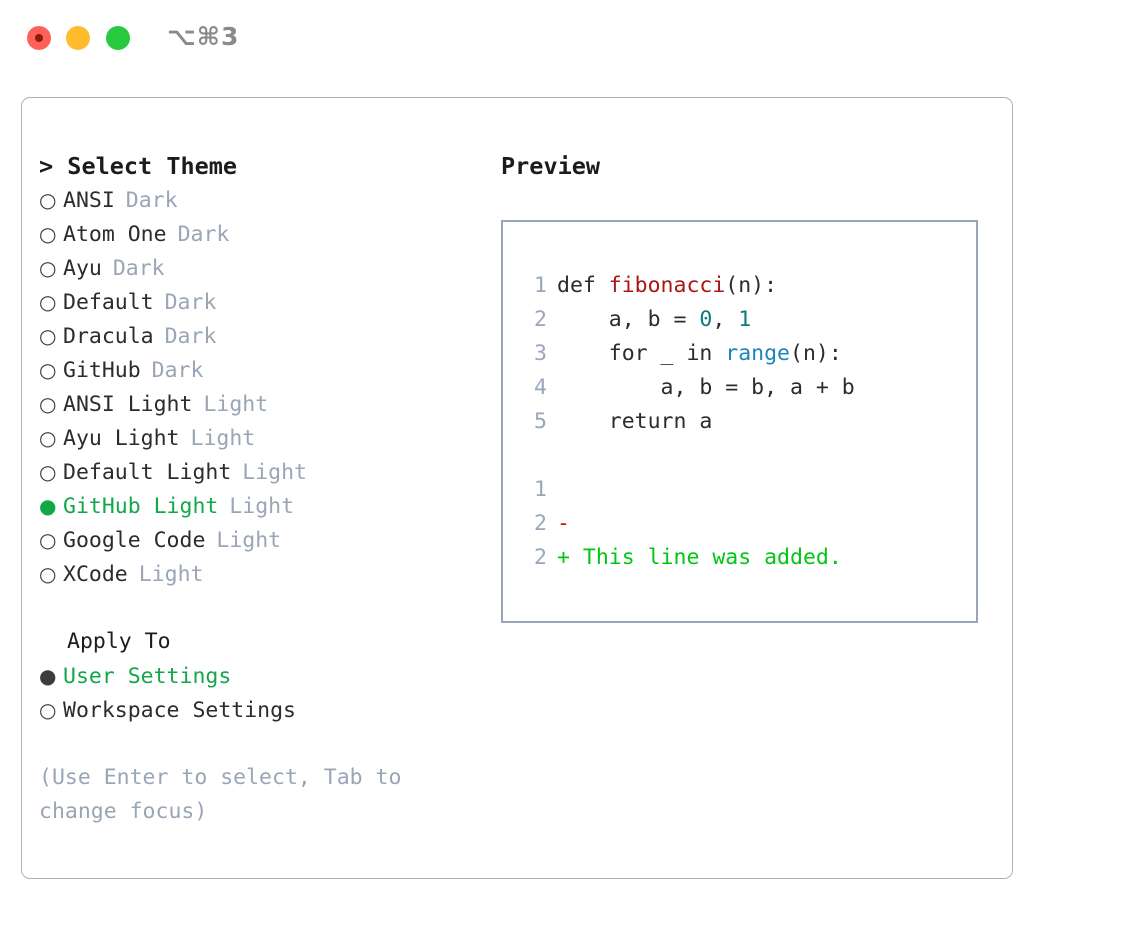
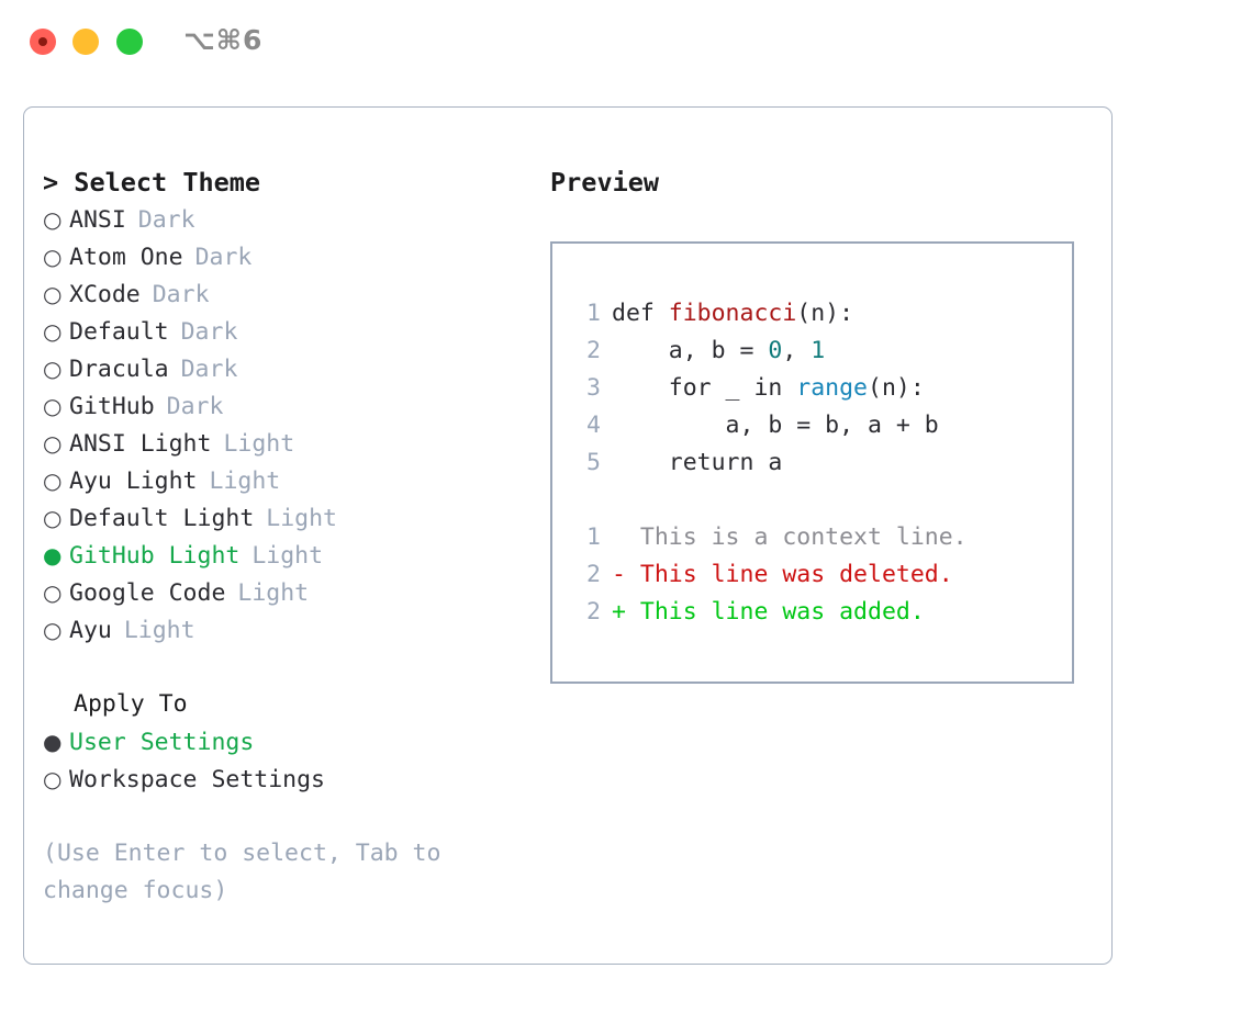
- ⌥⌘3
+ ⌥⌘6
  > Select Theme
  ○
  ANSI
  Dark
  ○
  Atom One
  Dark
  ○
- Ayu
+ XCode
  Dark
  ○
  Default
  Dark
  ○
  Dracula
  Dark
  ○
  GitHub
  Dark
  ○
  ANSI Light
  Light
  ○
  Ayu Light
  Light
  ○
  Default Light
  Light
  ●
  GitHub Light
  Light
  ○
  Google Code
  Light
  ○
- XCode
+ Ayu
  Light
  Apply To
  ●
  User Settings
  ○
  Workspace Settings
  (Use Enter to select, Tab to change focus)
  Preview
  1
  def
  fibonacci
  (n):
  2
  a, b =
  0
  ,
  1
  3
  for _ in
  range
  (n):
  4
  a, b = b, a + b
  5
  return a
  1
+ This is a context line.
  2
  -
+ This line was deleted.
  2
  +
  This line was added.
